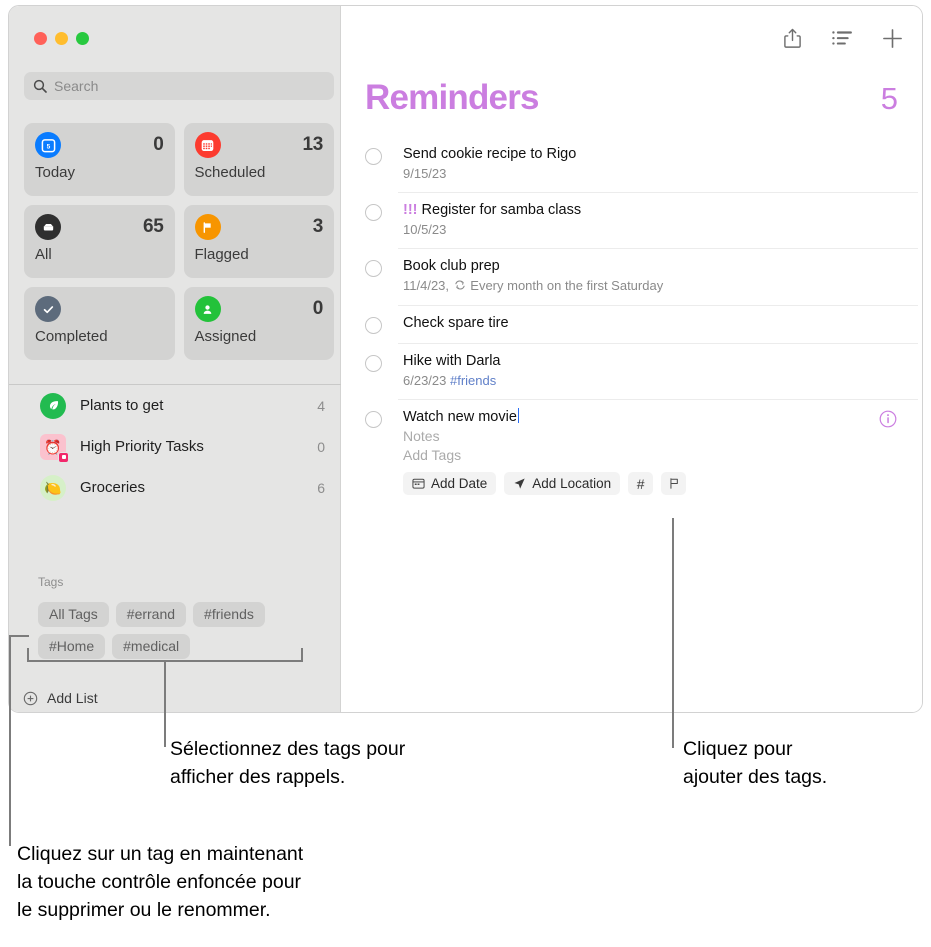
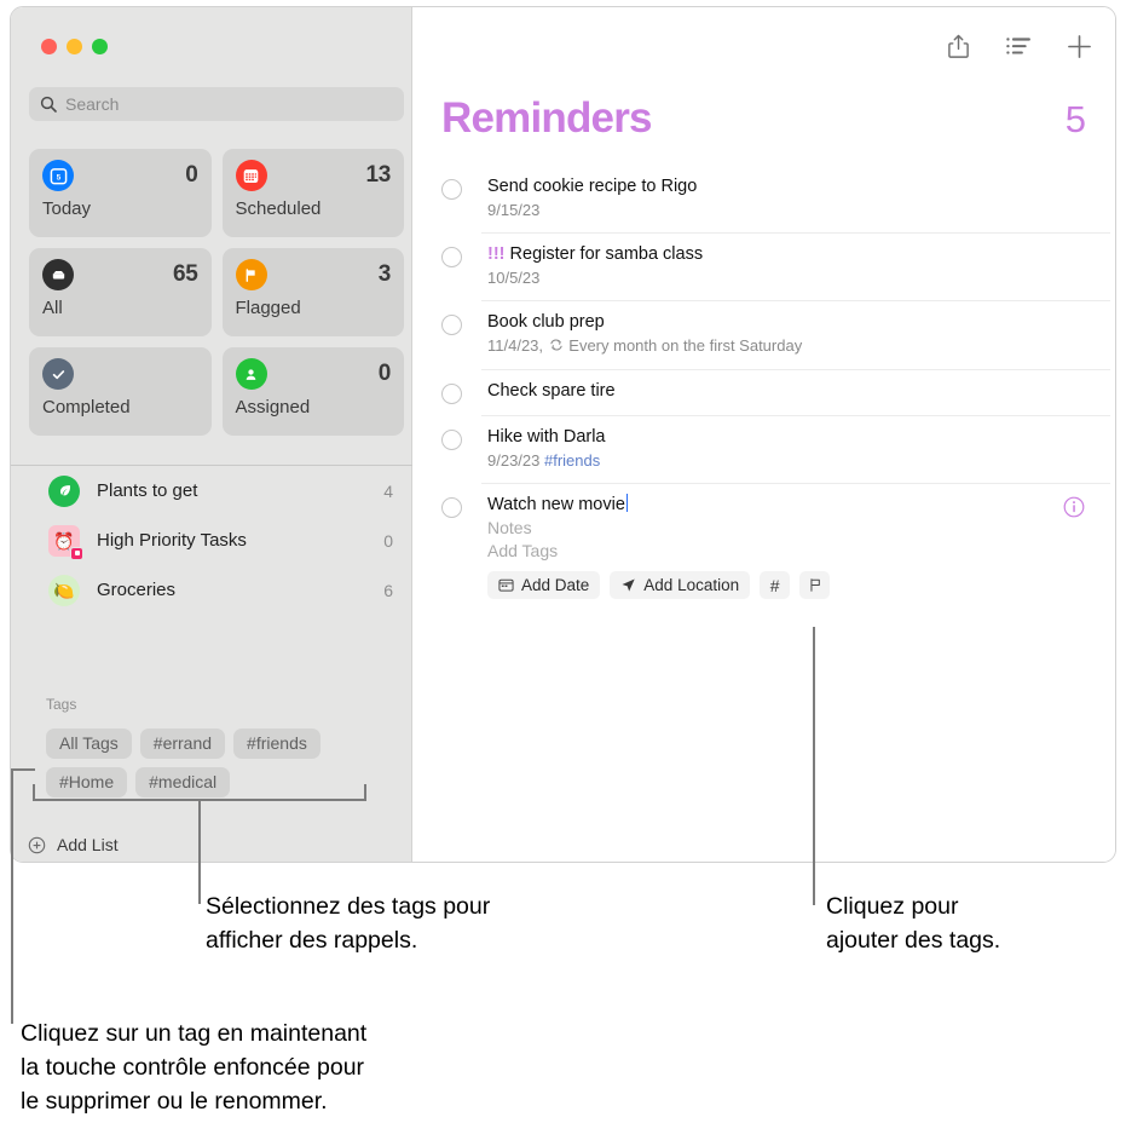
  Search
  0
  Today
  13
  Scheduled
  65
  All
  3
  Flagged
  Completed
  0
  Assigned
  Plants to get
  4
  ⏰
  High Priority Tasks
  0
  🍋
  Groceries
  6
  Tags
  All Tags
  #errand
  #friends
  #Home
  #medical
  Add List
  Reminders
  5
  Send cookie recipe to Rigo
  9/15/23
  !!! Register for samba class
  10/5/23
  Book club prep
  11/4/23, Every month on the first Saturday
  Check spare tire
  Hike with Darla
- 6/23/23 #friends
+ 9/23/23 #friends
  Watch new movie
  Notes
  Add Tags
  Add Date
  Add Location
  #
  Sélectionnez des tags pour
  afficher des rappels.
  Cliquez pour
  ajouter des tags.
  Cliquez sur un tag en maintenant
  la touche contrôle enfoncée pour
  le supprimer ou le renommer.
